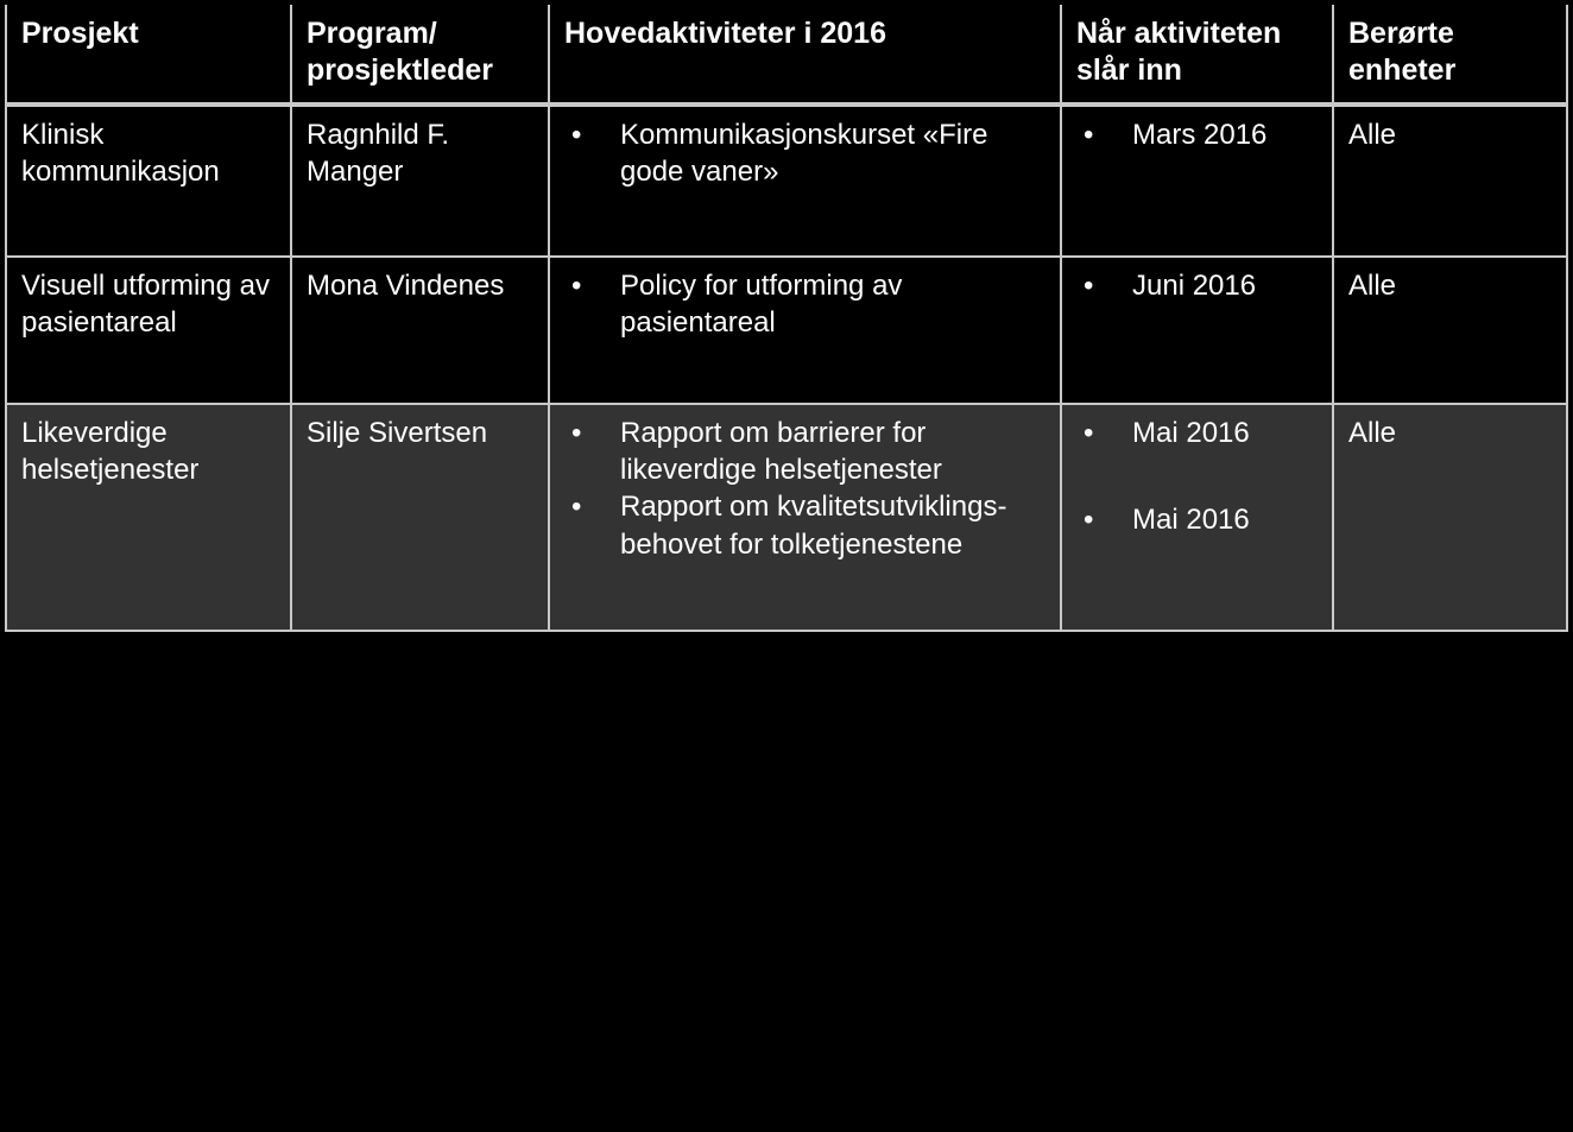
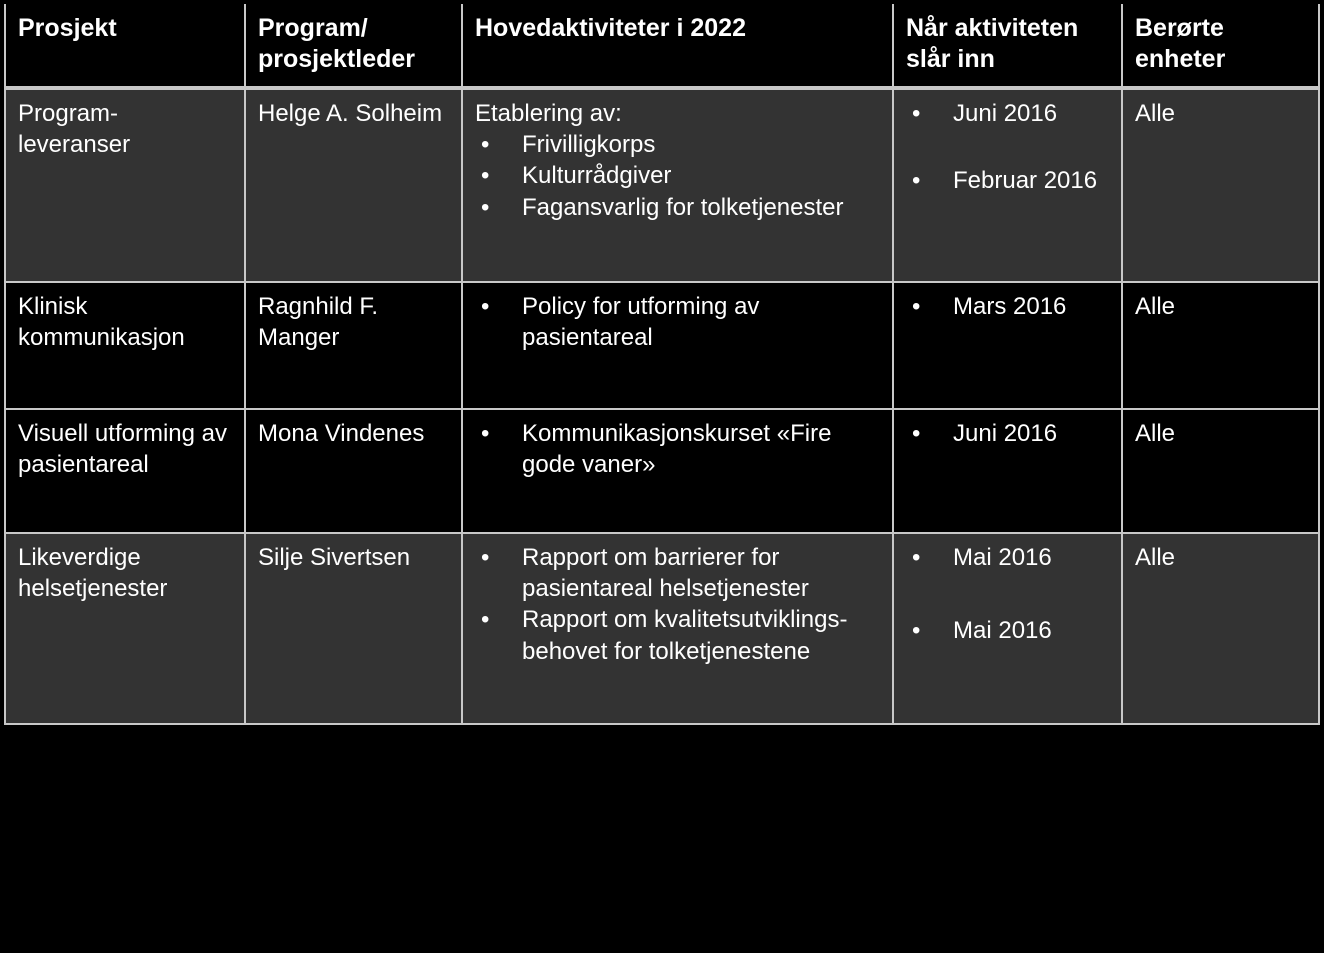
- Prosjekt	Program/ prosjektleder	Hovedaktiviteter i 2016	Når aktiviteten slår inn	Berørte enheter
+ Prosjekt	Program/ prosjektleder	Hovedaktiviteter i 2022	Når aktiviteten slår inn	Berørte enheter
+ Program- leveranser	Helge A. Solheim	Etablering av: Frivilligkorps Kulturrådgiver Fagansvarlig for tolketjenester	Juni 2016 Februar 2016	Alle
- Klinisk kommunikasjon	Ragnhild F. Manger	Kommunikasjonskurset «Fire gode vaner»	Mars 2016	Alle
+ Klinisk kommunikasjon	Ragnhild F. Manger	Policy for utforming av pasientareal	Mars 2016	Alle
- Visuell utforming av pasientareal	Mona Vindenes	Policy for utforming av pasientareal	Juni 2016	Alle
+ Visuell utforming av pasientareal	Mona Vindenes	Kommunikasjonskurset «Fire gode vaner»	Juni 2016	Alle
- Likeverdige helsetjenester	Silje Sivertsen	Rapport om barrierer for likeverdige helsetjenester Rapport om kvalitetsutviklings-behovet for tolketjenestene	Mai 2016 Mai 2016	Alle
+ Likeverdige helsetjenester	Silje Sivertsen	Rapport om barrierer for pasientareal helsetjenester Rapport om kvalitetsutviklings-behovet for tolketjenestene	Mai 2016 Mai 2016	Alle
